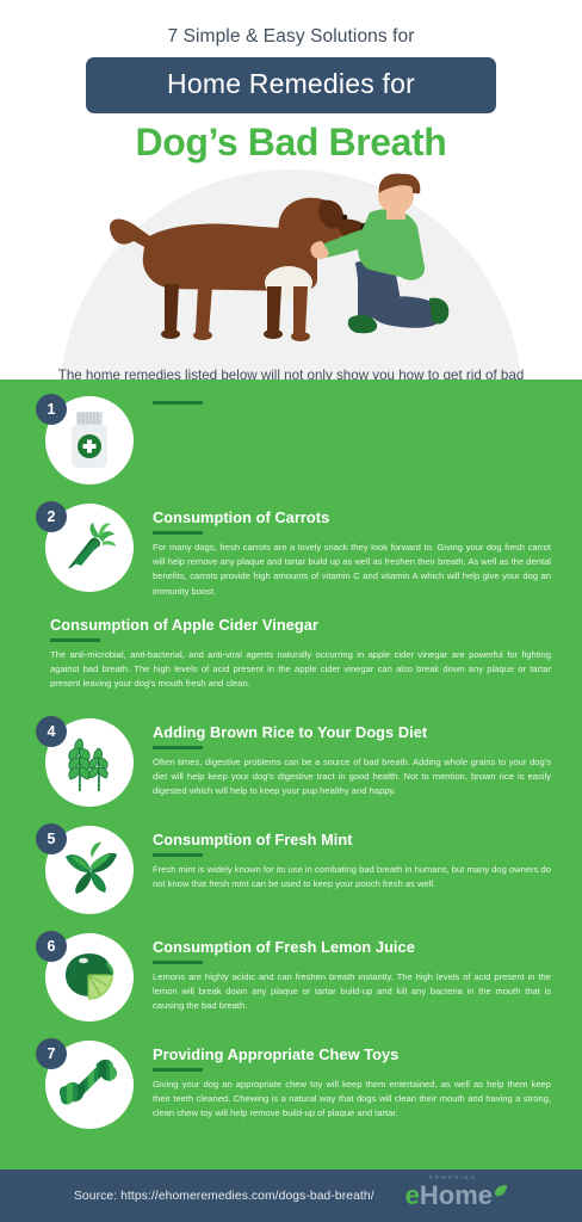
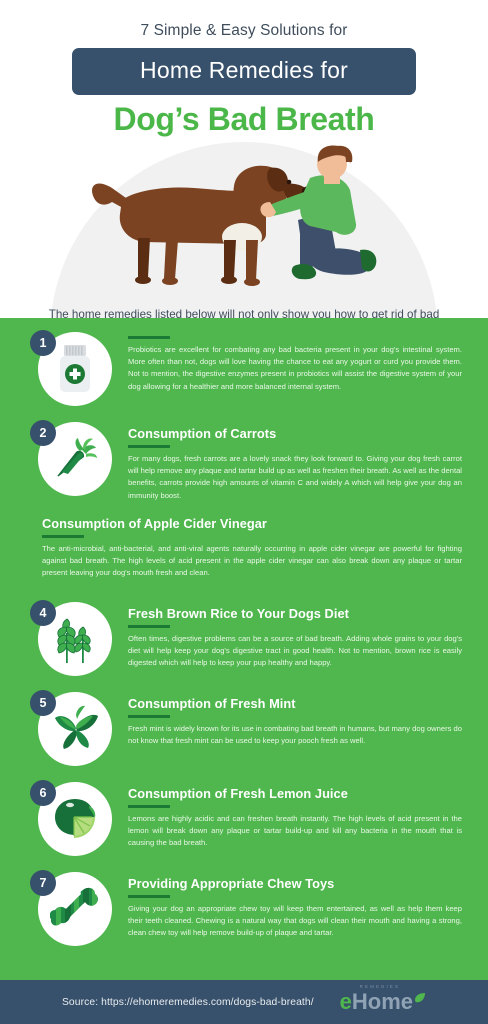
  7 Simple & Easy Solutions for
  Home Remedies for
  Dog’s Bad Breath
  1
+ Probiotics are excellent for combating any bad bacteria present in your dog's intestinal system. More often than not, dogs will love having the chance to eat any yogurt or curd you provide them. Not to mention, the digestive enzymes present in probiotics will assist the digestive system of your dog allowing for a healthier and more balanced internal system.
  2
  Consumption of Carrots
- For many dogs, fresh carrots are a lovely snack they look forward to. Giving your dog fresh carrot will help remove any plaque and tartar build up as well as freshen their breath. As well as the dental benefits, carrots provide high amounts of vitamin C and vitamin A which will help give your dog an immunity boost.
+ For many dogs, fresh carrots are a lovely snack they look forward to. Giving your dog fresh carrot will help remove any plaque and tartar build up as well as freshen their breath. As well as the dental benefits, carrots provide high amounts of vitamin C and widely A which will help give your dog an immunity boost.
  Consumption of Apple Cider Vinegar
  The anti-microbial, anti-bacterial, and anti-viral agents naturally occurring in apple cider vinegar are powerful for fighting against bad breath. The high levels of acid present in the apple cider vinegar can also break down any plaque or tartar present leaving your dog's mouth fresh and clean.
  4
- Adding Brown Rice to Your Dogs Diet
+ Fresh Brown Rice to Your Dogs Diet
  Often times, digestive problems can be a source of bad breath. Adding whole grains to your dog's diet will help keep your dog's digestive tract in good health. Not to mention, brown rice is easily digested which will help to keep your pup healthy and happy.
  5
  Consumption of Fresh Mint
  Fresh mint is widely known for its use in combating bad breath in humans, but many dog owners do not know that fresh mint can be used to keep your pooch fresh as well.
  6
  Consumption of Fresh Lemon Juice
  Lemons are highly acidic and can freshen breath instantly. The high levels of acid present in the lemon will break down any plaque or tartar build-up and kill any bacteria in the mouth that is causing the bad breath.
  7
  Providing Appropriate Chew Toys
  Giving your dog an appropriate chew toy will keep them entertained, as well as help them keep their teeth cleaned. Chewing is a natural way that dogs will clean their mouth and having a strong, clean chew toy will help remove build-up of plaque and tartar.
  Source: https://ehomeremedies.com/dogs-bad-breath/
  e
  Home
